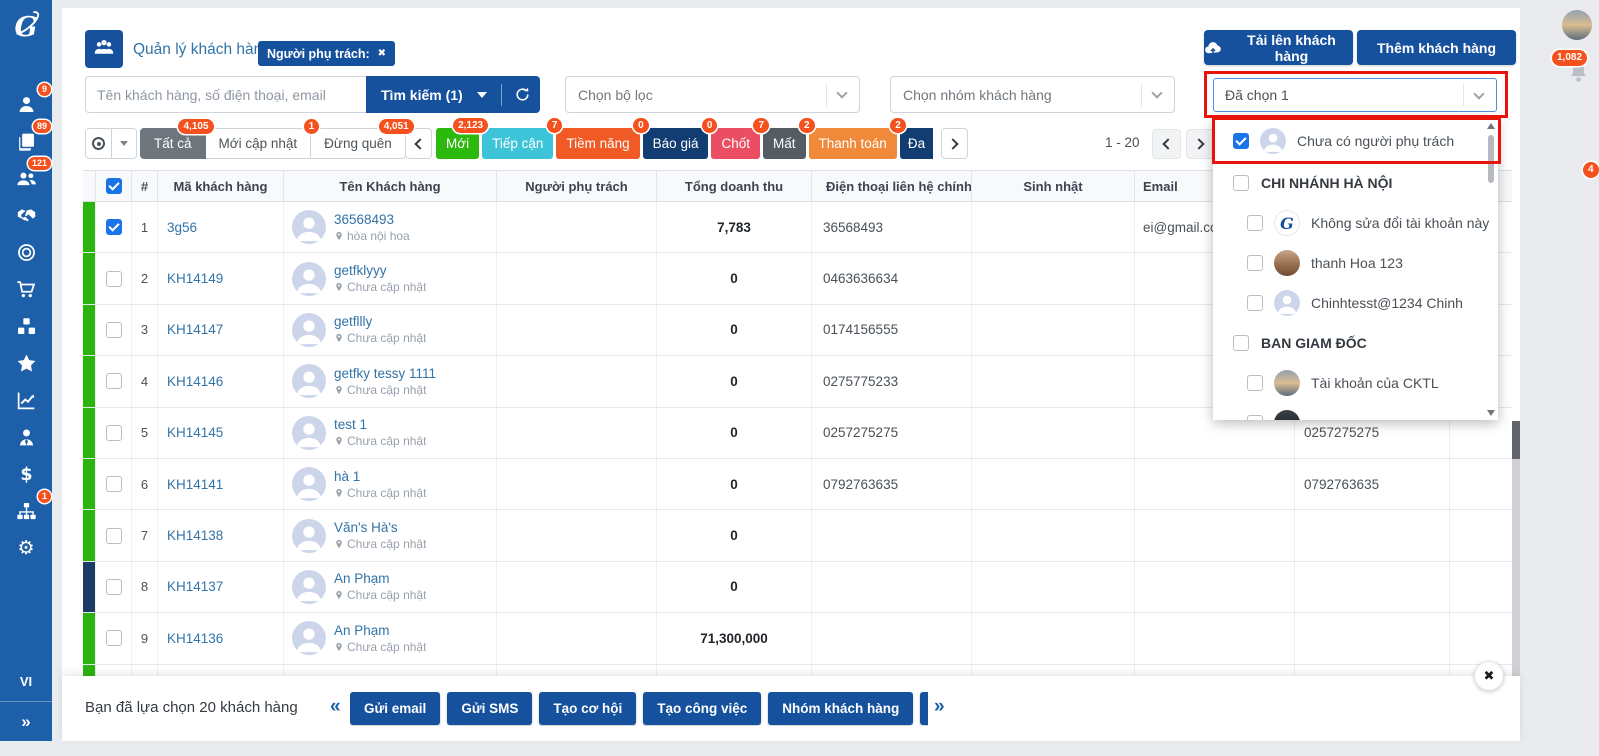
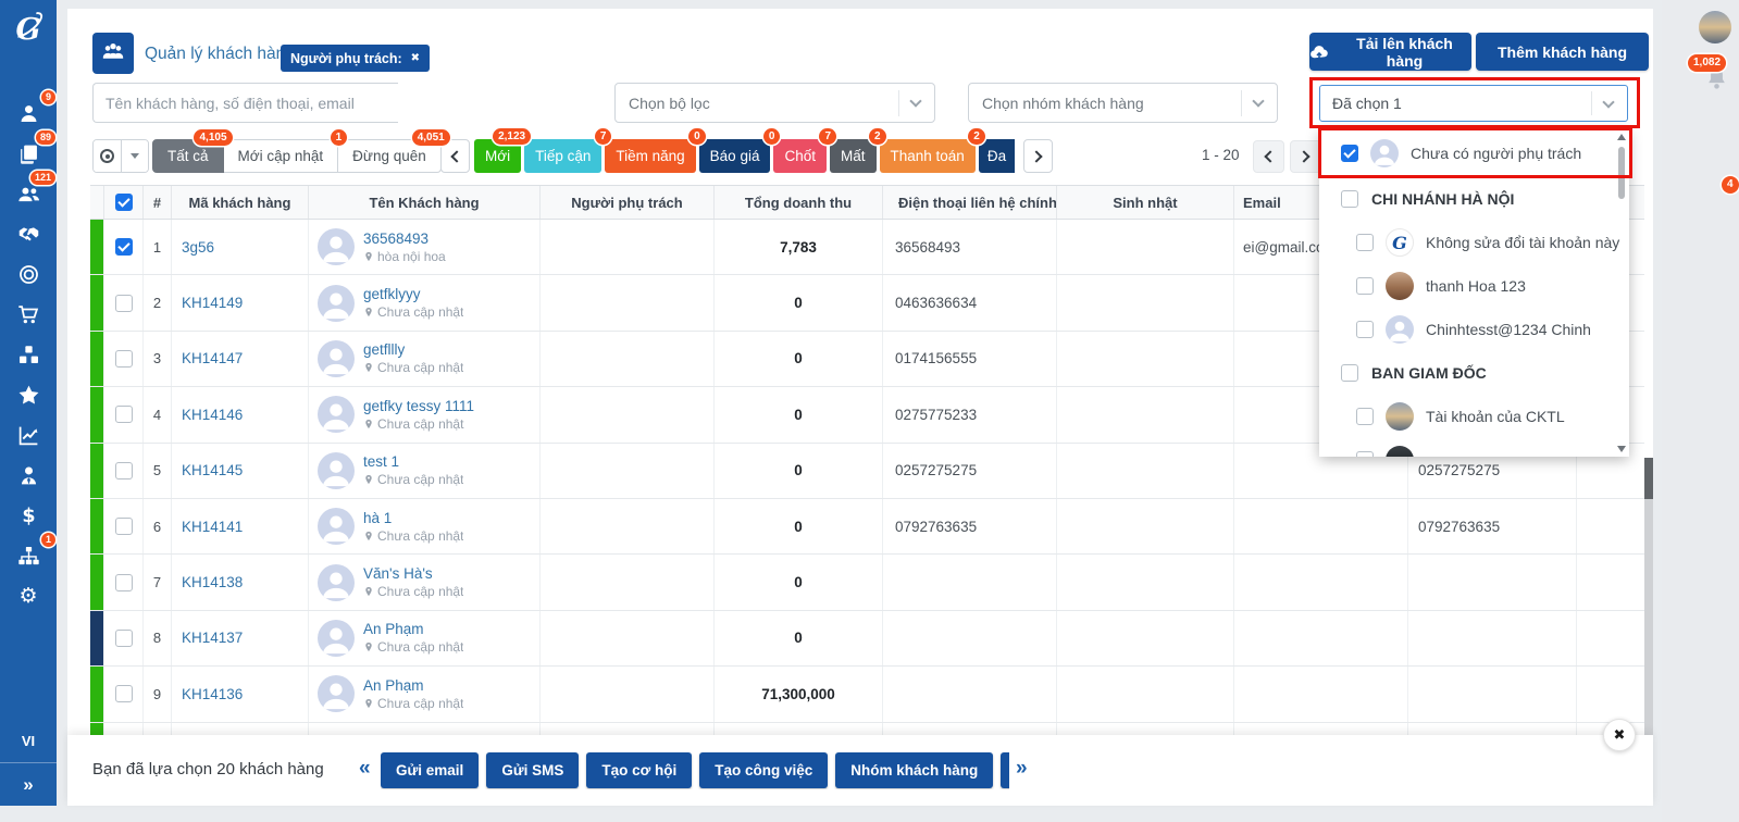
  G
  9
  89
  121
  $
  1
  ⚙
  VI
  »
  Quản lý khách hà
  Người phụ trách:
  ✖
  Tải lên khách hàng
  Thêm khách hàng
  Tên khách hàng, số điện thoại, email
- Tìm kiếm (1)
  Chọn bộ lọc
  Chọn nhóm khách hàng
  Đã chọn 1
  Tất cả
  4,105
  Mới cập nhật
  1
  Đừng quên
  4,051
  Mới
  2,123
  Tiếp cận
  7
  Tiềm năng
  0
  Báo giá
  0
  Chốt
  7
  Mất
  2
  Thanh toán
  2
  Đa
  1 - 20
  #
  Mã khách hàng
  Tên Khách hàng
  Người phụ trách
  Tổng doanh thu
  Điện thoại liên hệ chính
  Sinh nhật
  Email
  1
  3g56
  36568493
  hòa nội hoa
  7,783
  36568493
  ei@gmail.c
  2
  KH14149
  getfklyyy
  Chưa cập nhật
  0
  0463636634
  3
  KH14147
  getfllly
  Chưa cập nhật
  0
  0174156555
  4
  KH14146
  getfky tessy 1111
  Chưa cập nhật
  0
  0275775233
  5
  KH14145
  test 1
  Chưa cập nhật
  0
  0257275275
  0257275275
  6
  KH14141
  hà 1
  Chưa cập nhật
  0
  0792763635
  0792763635
  7
  KH14138
  Văn's Hà's
  Chưa cập nhật
  0
  8
  KH14137
  An Phạm
  Chưa cập nhật
  0
  9
  KH14136
  An Phạm
  Chưa cập nhật
  71,300,000
  Chưa có người phụ trách
  CHI NHÁNH HÀ NỘI
  G
  Không sửa đổi tài khoản này
  thanh Hoa 123
  Chinhtesst@1234 Chinh
  BAN GIAM ĐỐC
  Tài khoản của CKTL
  Bạn đã lựa chọn 20 khách hàng
  «
  Gửi email
  Gửi SMS
  Tạo cơ hội
  Tạo công việc
  Nhóm khách hàng
  »
  ✖
  1,082
  4
